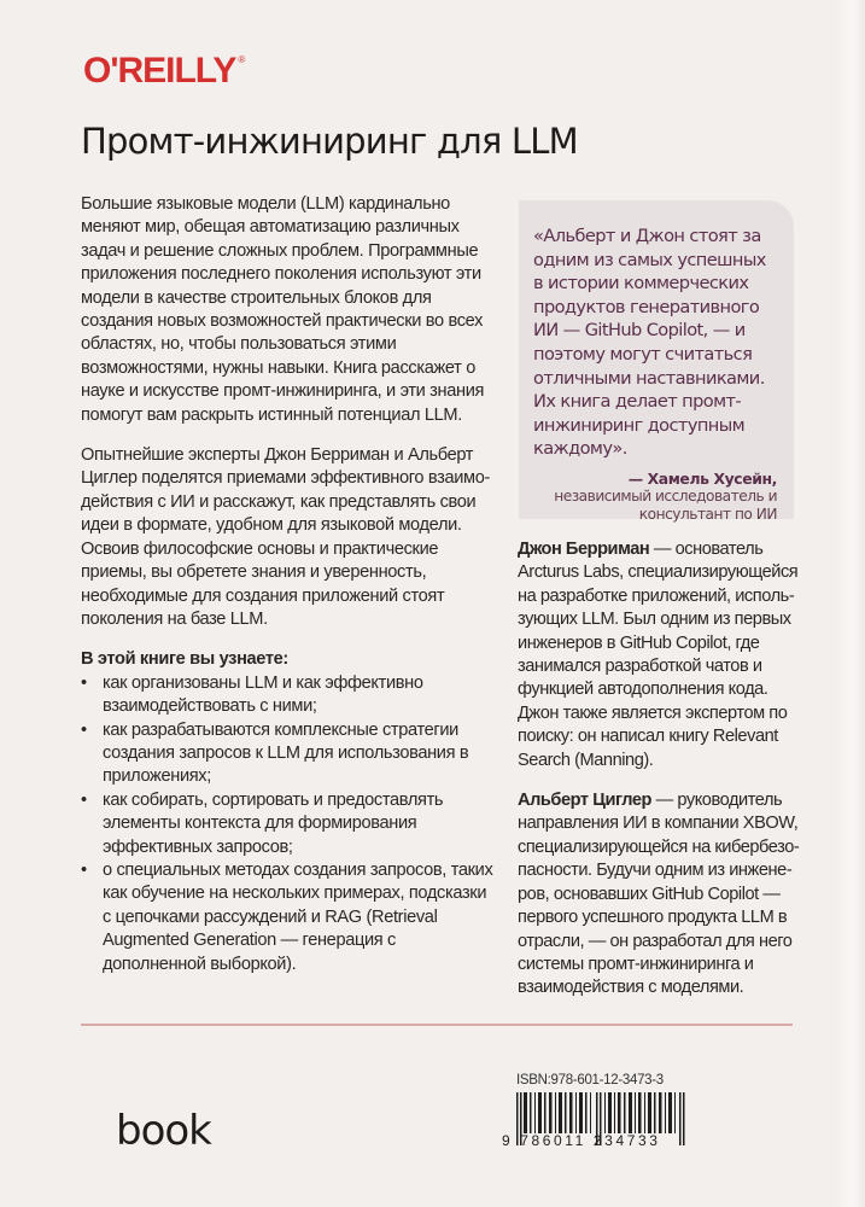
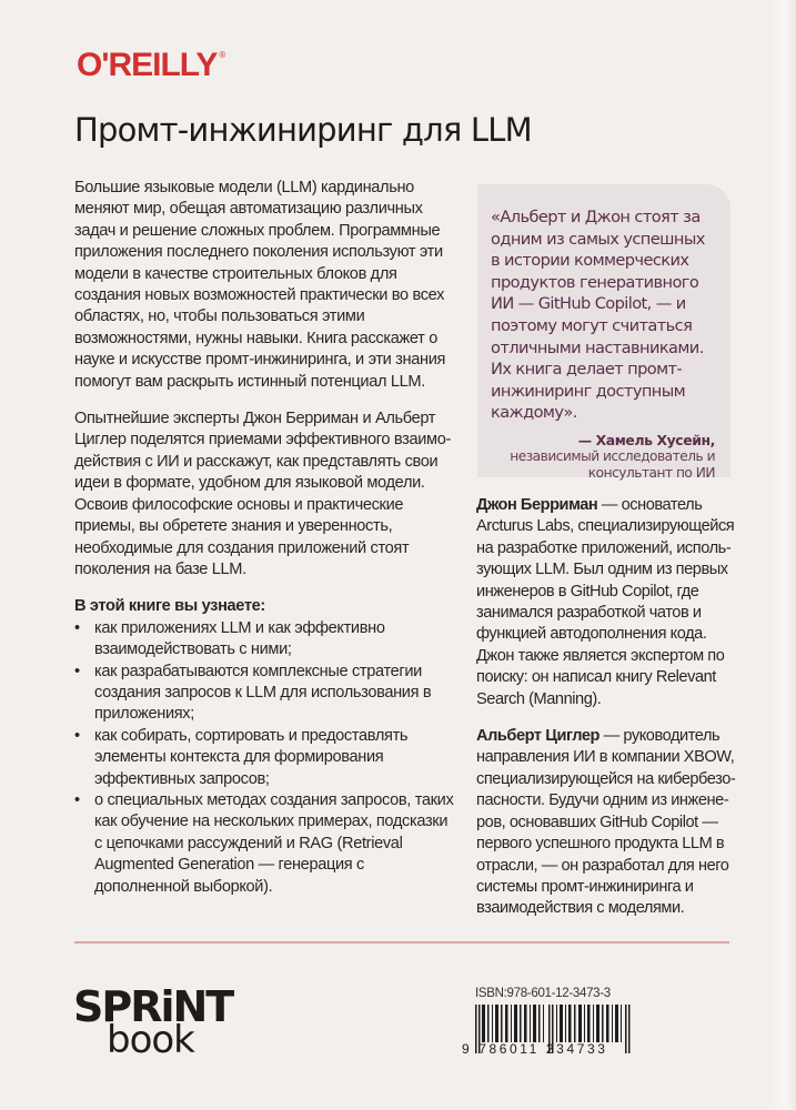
  O'REILLY ®
  Промт-инжиниринг для LLM
  Большие языковые модели (LLM) кардинально меняют мир, обещая автоматизацию различных задач и решение сложных проблем. Программные приложения последнего поколения используют эти модели в качестве строительных блоков для создания новых возможностей практически во всех областях, но, чтобы пользоваться этими возможностями, нужны навыки. Книга расскажет о науке и искусстве промт-инжиниринга, и эти знания помогут вам раскрыть истинный потен­циал LLM.
  Опытнейшие эксперты Джон Берриман и Альберт Циглер поделятся приемами эффективного взаимо­действия с ИИ и расскажут, как представлять свои идеи в формате, удобном для языковой модели. Освоив философские основы и практические приемы, вы обретете знания и уверенность, необходимые для создания приложений стоят поколения на базе LLM.
  В этой книге вы узнаете:
  •
- как организованы LLM и как эффективно взаимодействовать с ними;
+ как приложениях LLM и как эффективно взаимодействовать с ними;
  •
  как разрабатываются комплексные стратегии создания запросов к LLM для использования в приложениях;
  •
  как собирать, сортировать и предоставлять элементы контекста для формирования эффективных запросов;
  •
  о специальных методах создания запросов, таких как обучение на нескольких примерах, подсказки с цепочками рассуждений и RAG (Retrieval Augmented Generation — генерация с дополненной выборкой).
  «Альберт и Джон стоят за одним из самых успешных в истории коммерческих продуктов генеративного ИИ — GitHub Copilot, — и поэтому могут считаться отличными наставниками. Их книга делает промт-инжиниринг доступным каждому».
  — Хамель Хусейн,
  независимый исследователь и консультант по ИИ
  Джон Берриман — основатель Arcturus Labs, специализирующейся на разработке приложений, исполь­ующих LLM. Был одним из первых инженеров в GitHub Copilot, где зани­мался разработкой чатов и функцией автодополнения кода. Джон также является экспертом по поиску: он написал книгу Relevant Search (Manning).
  Альберт Циглер — руководитель направления ИИ в компании XBOW, специализирующейся на кибербезо­асности. Будучи одним из инжене­ов, основавших GitHub Copilot — первого успешного продукта LLM в отрасли, — он разработал для него системы промт-инжиниринга и взаимодействия с моделями.
+ SPRiNT
  book
  ISBN:978-601-12-3473-3
  9 786011 234733
